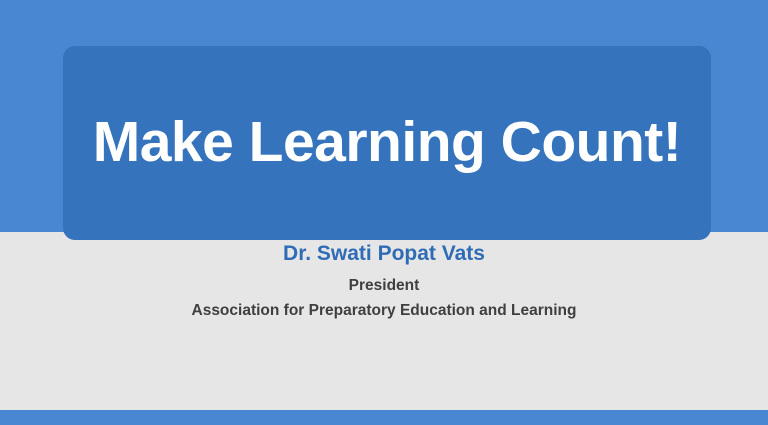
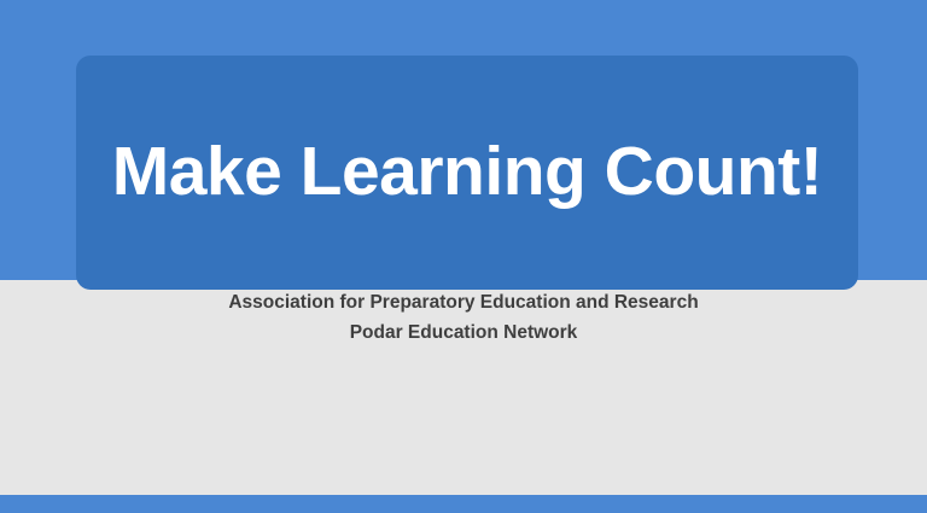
  Make Learning Count!
- Dr. Swati Popat Vats
- President
- Association for Preparatory Education and Learning
+ Association for Preparatory Education and Research
+ Podar Education Network
